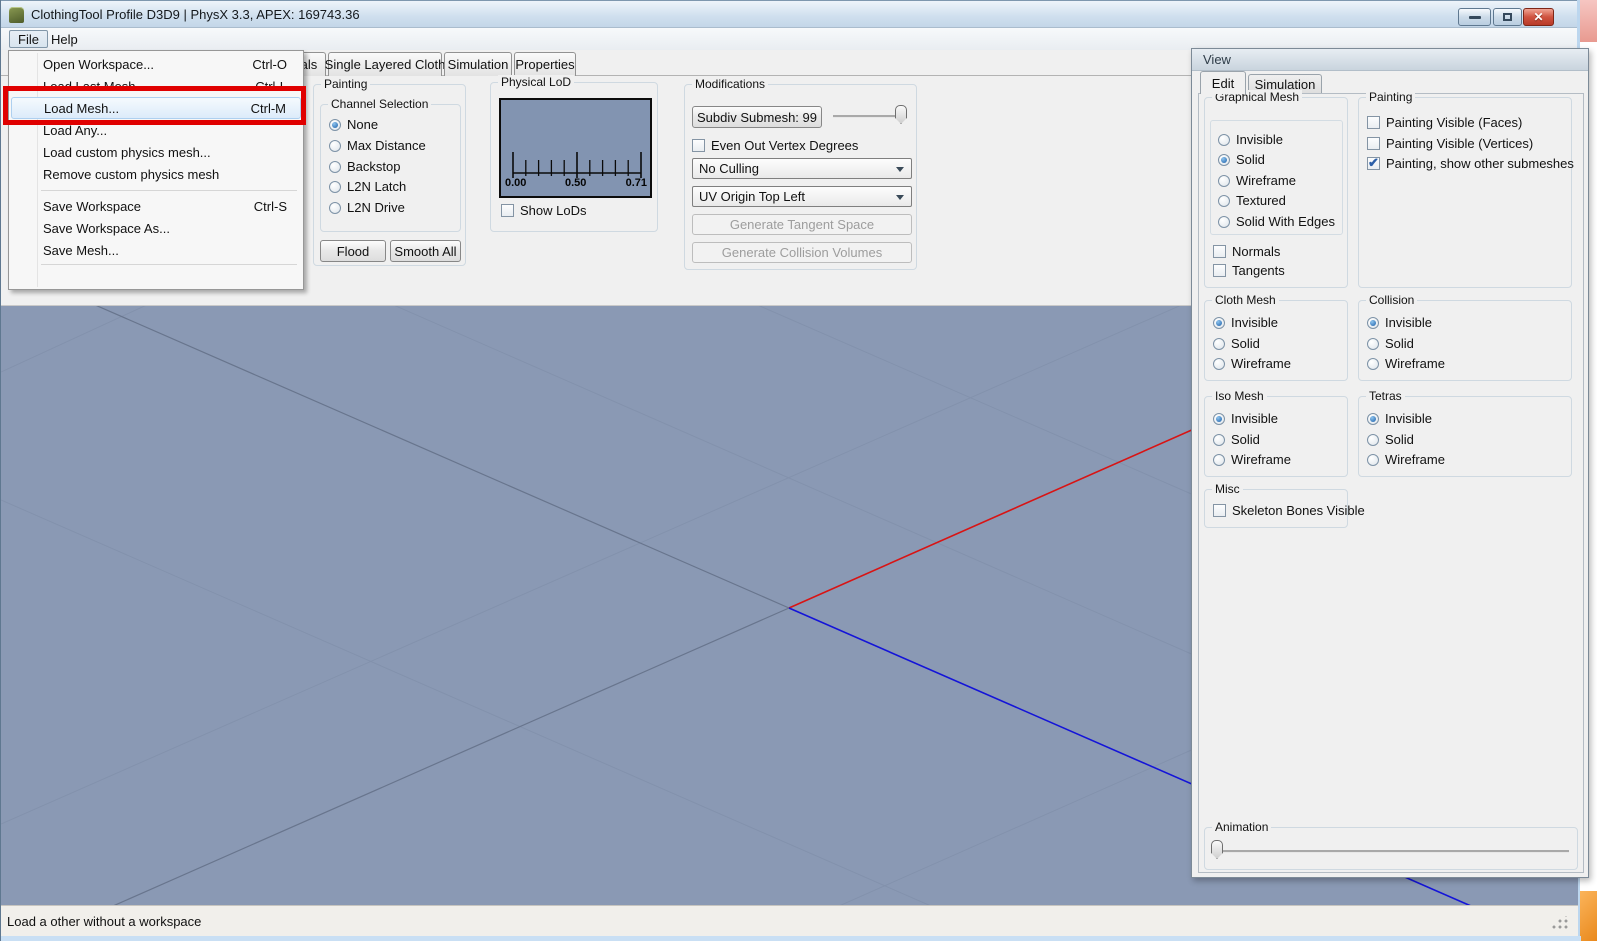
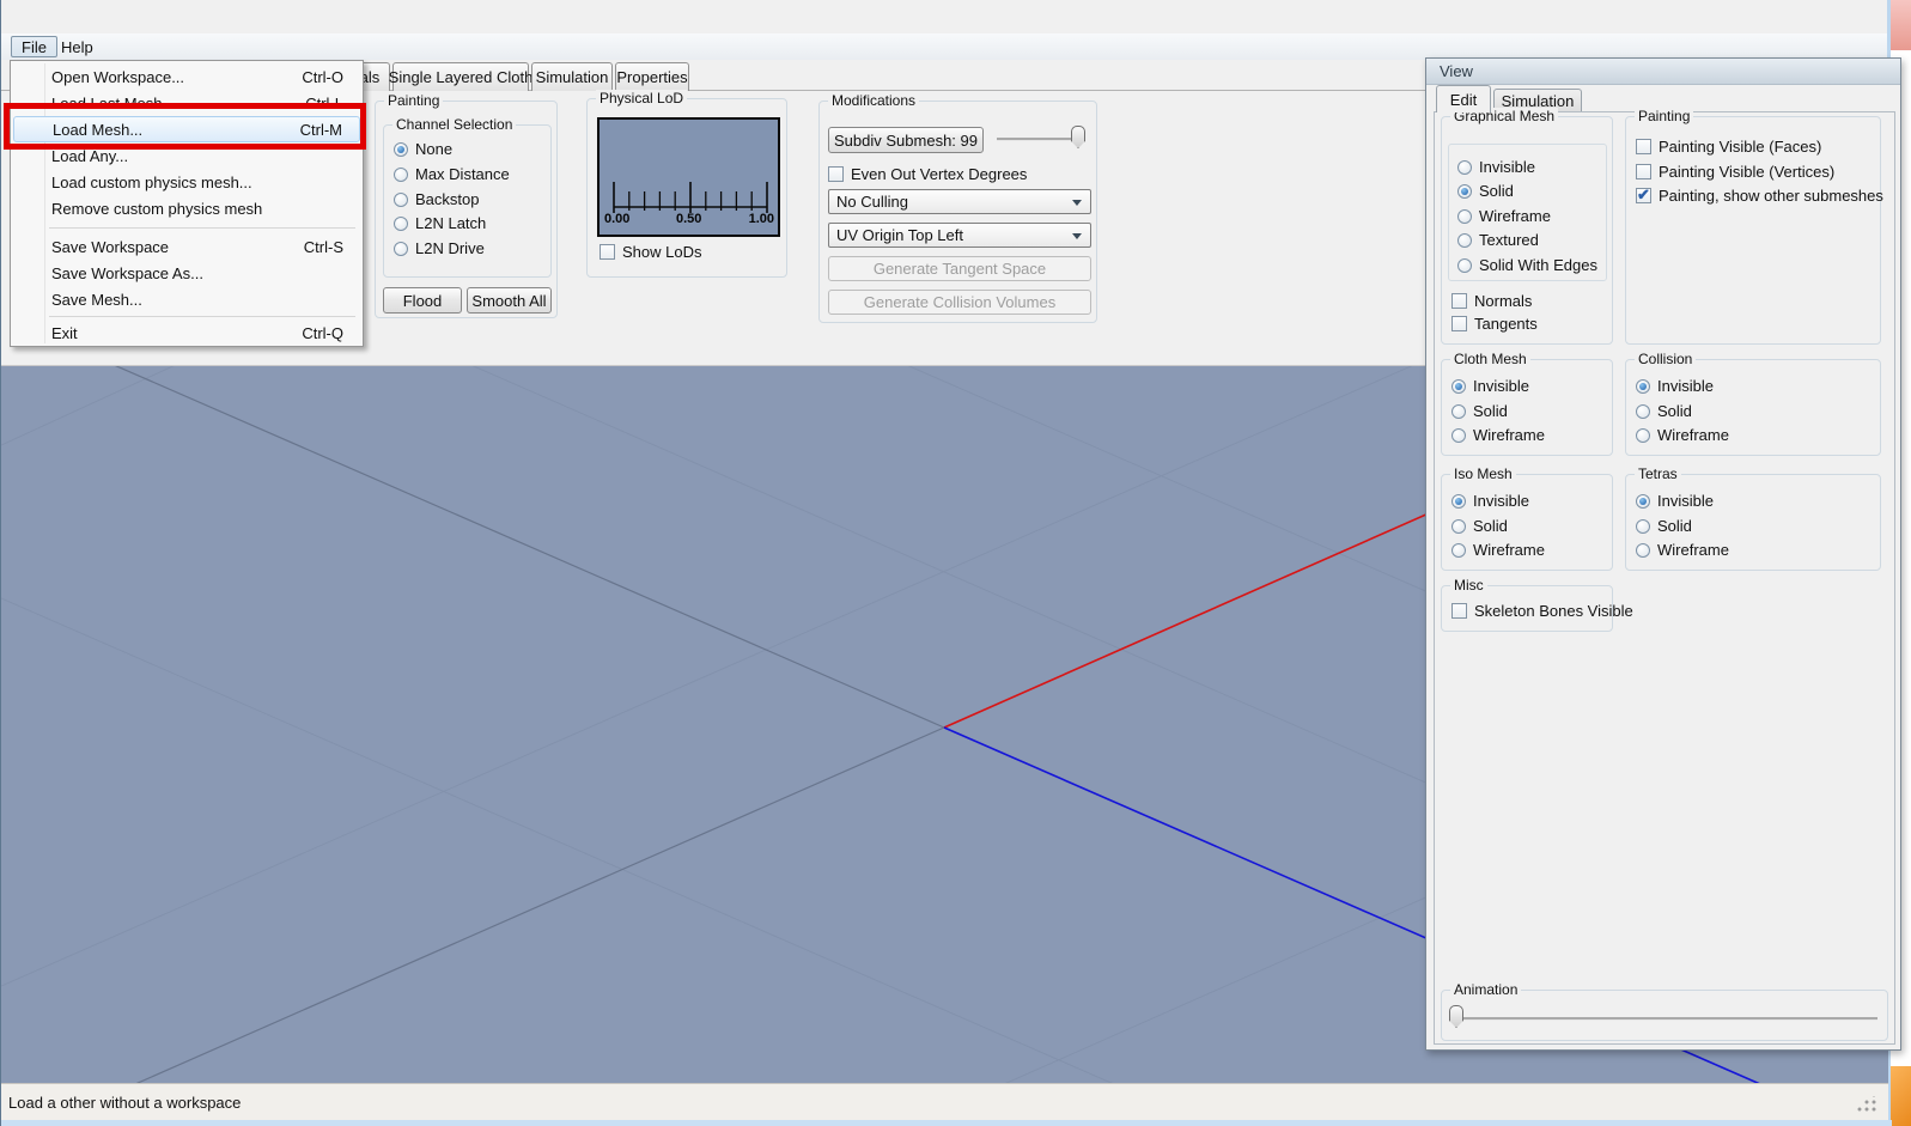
- ClothingTool Profile D3D9 | PhysX 3.3, APEX: 169743.36
- ✕
  File
  Help
  als
  Single Layered Cloth
  Simulation
  Properties
  Painting
  Channel Selection
  None
  Max Distance
  Backstop
  L2N Latch
  L2N Drive
  Flood
  Smooth All
  Physical LoD
  0.00
  0.50
- 0.71
+ 1.00
  Show LoDs
  Modifications
  Subdiv Submesh: 99
  Even Out Vertex Degrees
  No Culling
  UV Origin Top Left
  Generate Tangent Space
  Generate Collision Volumes
  Load a other without a workspace
  View
  Edit
  Simulation
  Graphical Mesh
  Invisible
  Solid
  Wireframe
  Textured
  Solid With Edges
  Normals
  Tangents
  Painting
  Painting Visible (Faces)
  Painting Visible (Vertices)
  Painting, show other submeshes
  Cloth Mesh
  Invisible
  Solid
  Wireframe
  Collision
  Invisible
  Solid
  Wireframe
  Iso Mesh
  Invisible
  Solid
  Wireframe
  Tetras
  Invisible
  Solid
  Wireframe
  Misc
  Skeleton Bones Visible
  Animation
  Open Workspace...
  Ctrl-O
  Load Last Mesh
  Ctrl-L
  Load Mesh...
  Ctrl-M
  Load Any...
  Load custom physics mesh...
  Remove custom physics mesh
  Save Workspace
  Ctrl-S
  Save Workspace As...
  Save Mesh...
+ Exit
+ Ctrl-Q
